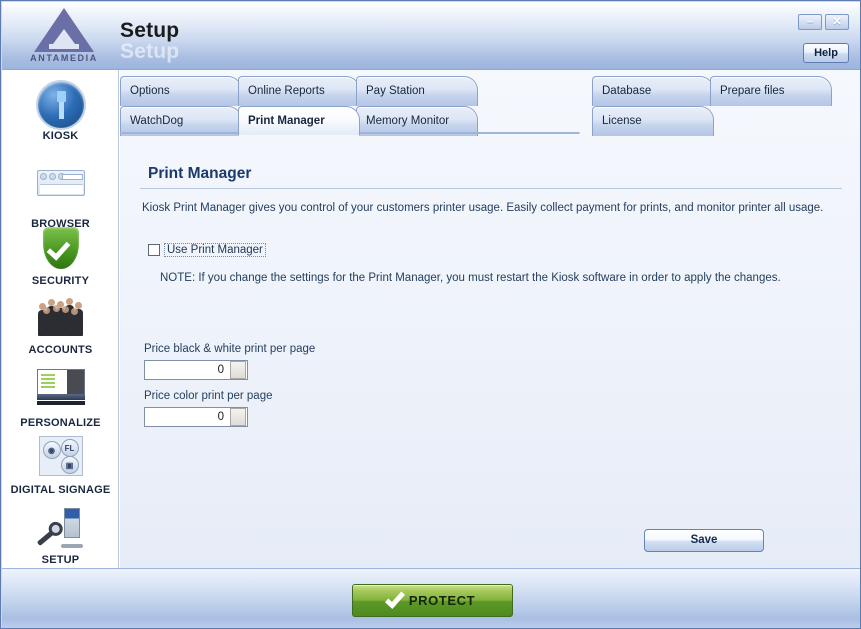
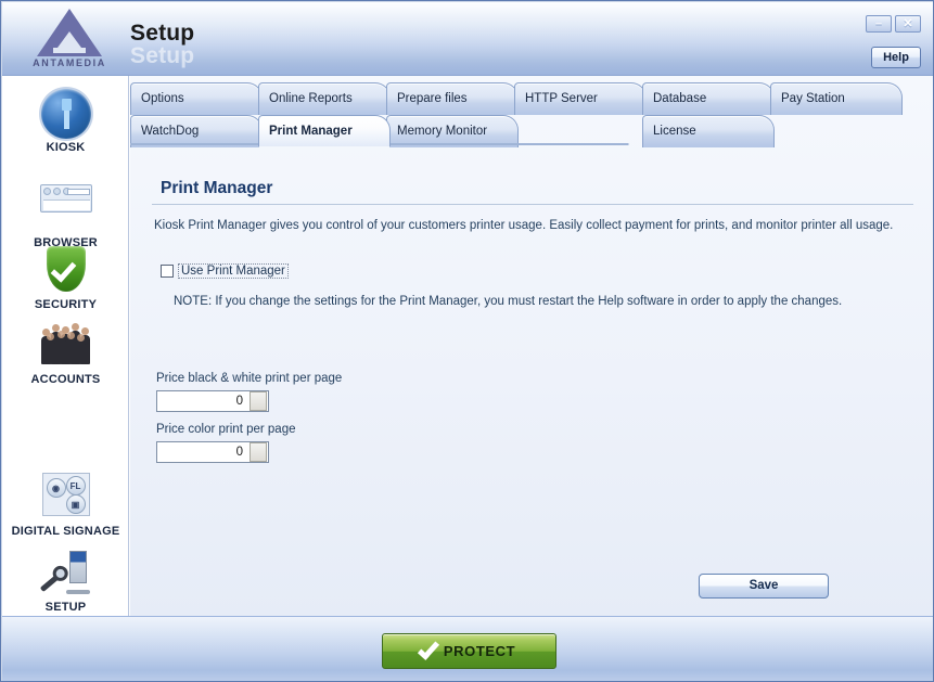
  ANTAMEDIA
  Setup
  Setup
  –
  ✕
  Help
  KIOSK
  BROWSER
  SECURITY
  ACCOUNTS
- PERSONALIZE
  ◉
  FL
  ▣
  DIGITAL SIGNAGE
  SETUP
  Options
  Online Reports
- Pay Station
+ Prepare files
+ HTTP Server
  Database
- Prepare files
+ Pay Station
  WatchDog
  Print Manager
  Memory Monitor
  License
  Print Manager
  Kiosk Print Manager gives you control of your customers printer usage. Easily collect payment for prints, and monitor printer all usage.
  Use Print Manager
- NOTE: If you change the settings for the Print Manager, you must restart the Kiosk software in order to apply the changes.
+ NOTE: If you change the settings for the Print Manager, you must restart the Help software in order to apply the changes.
  Price black & white print per page
  0
  Price color print per page
  0
  Save
  PROTECT
